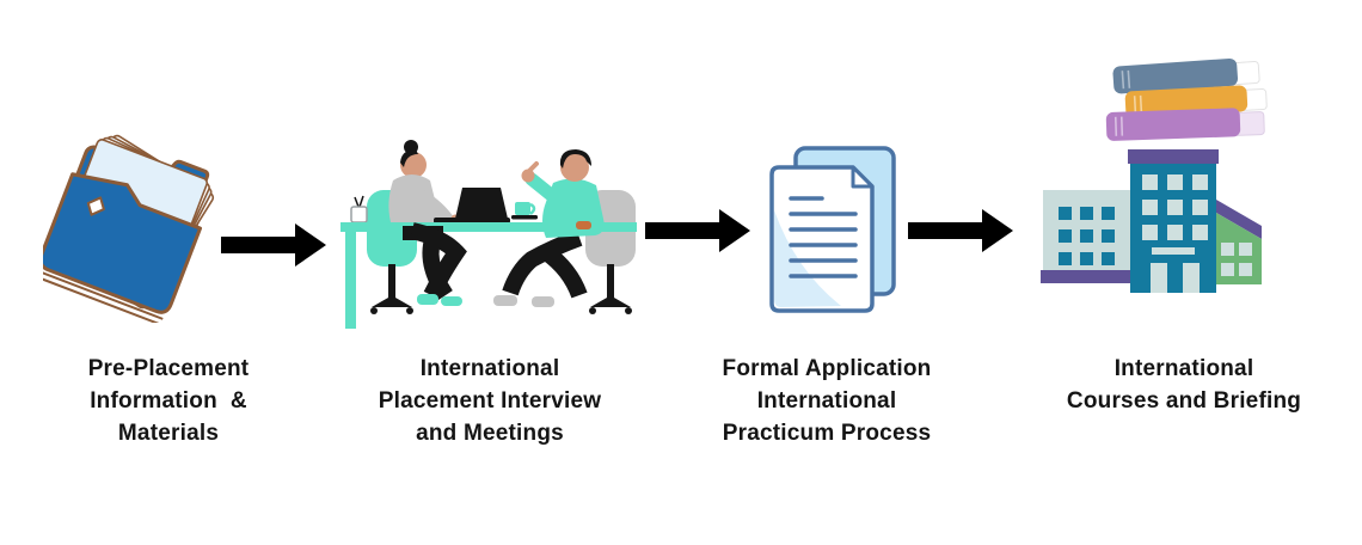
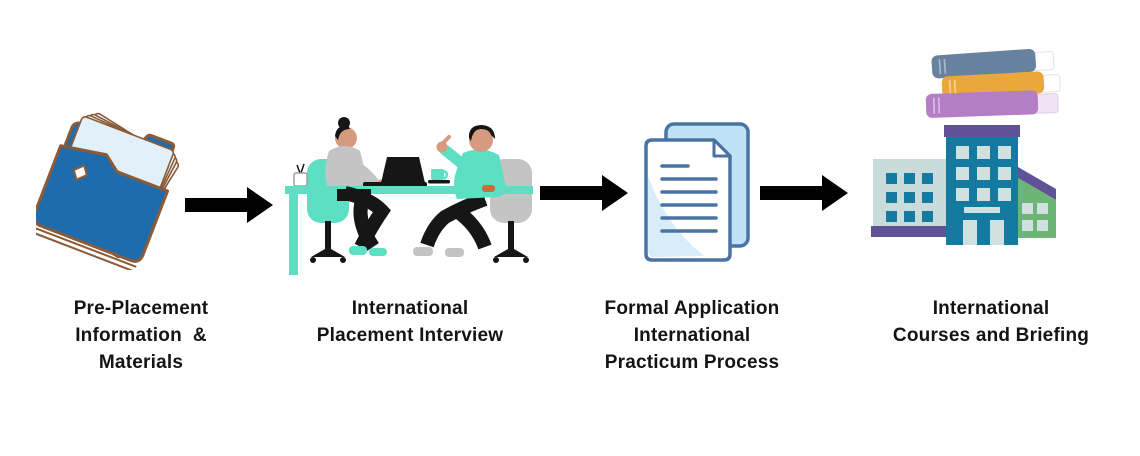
  Pre-Placement
  Information &
  Materials
  International
  Placement Interview
- and Meetings
  Formal Application
  International
  Practicum Process
  International
  Courses and Briefing
